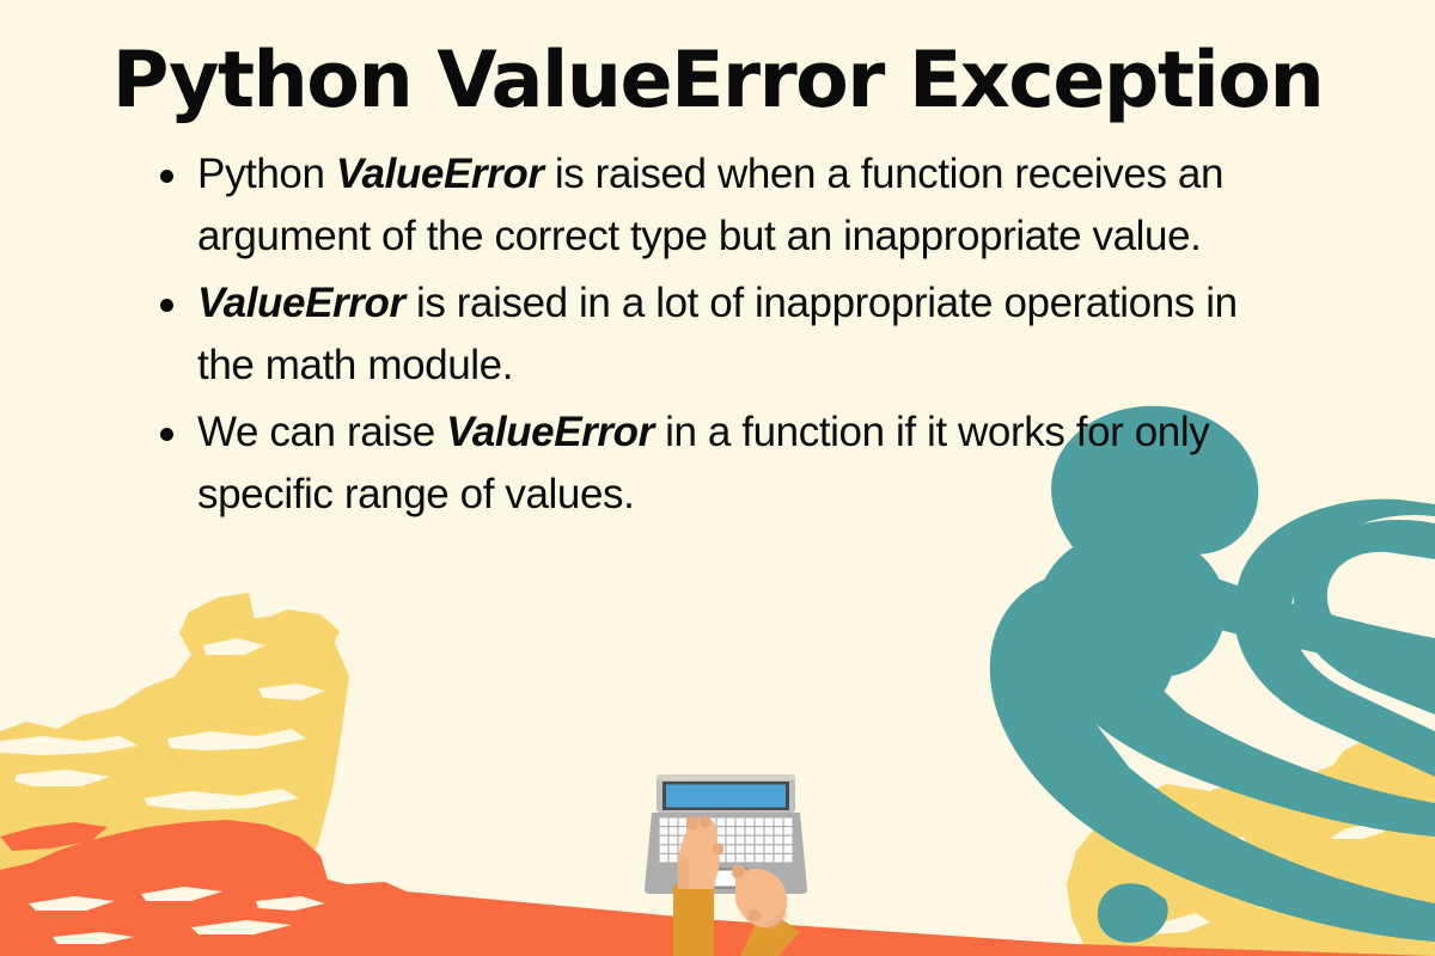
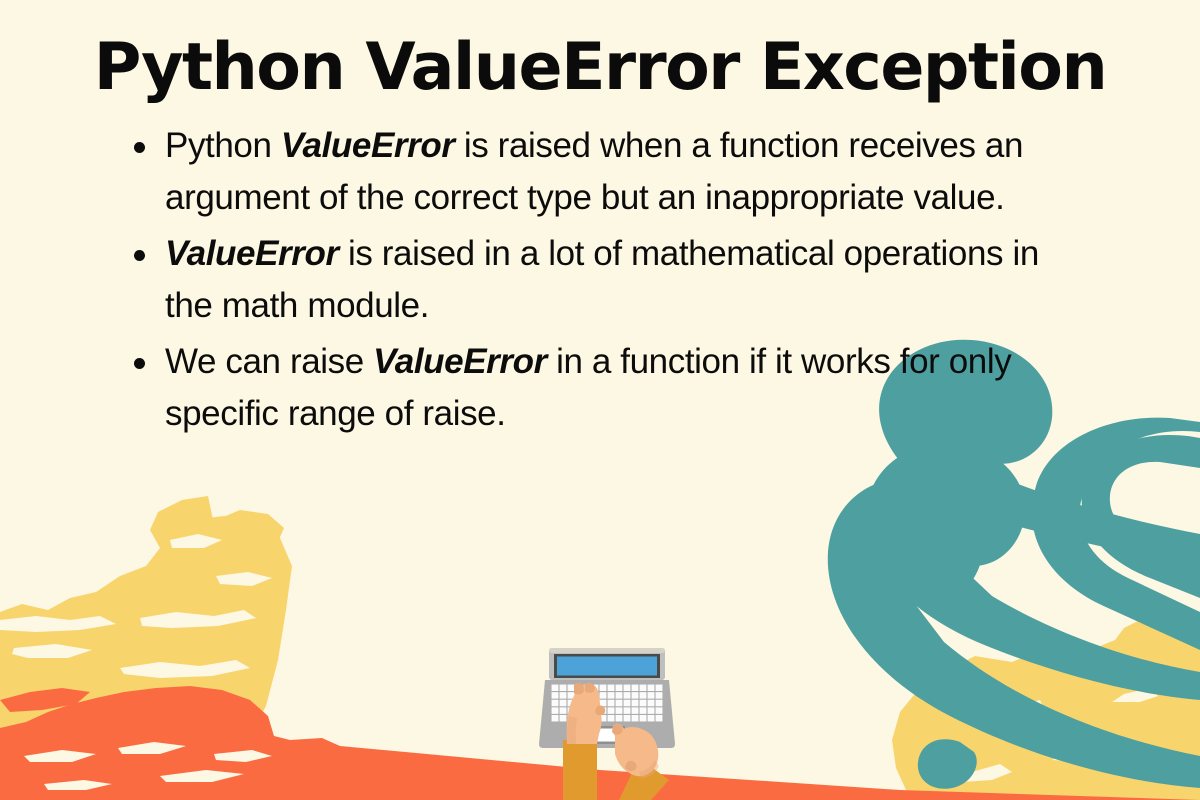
  Python ValueError Exception
  Python ValueError is raised when a function receives an argument of the correct type but an inappropriate value.
- ValueError is raised in a lot of inappropriate operations in the math module.
+ ValueError is raised in a lot of mathematical operations in the math module.
- We can raise ValueError in a function if it works for only specific range of values.
+ We can raise ValueError in a function if it works for only specific range of raise.
